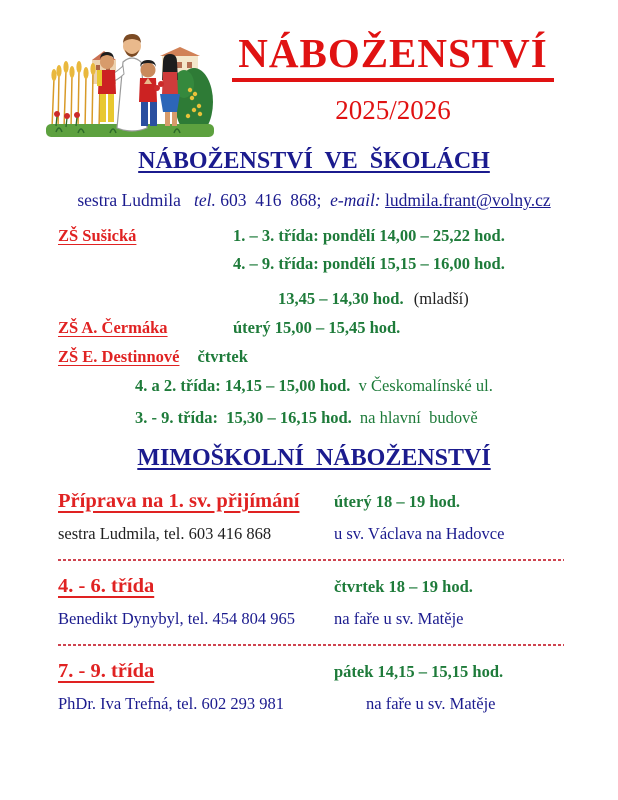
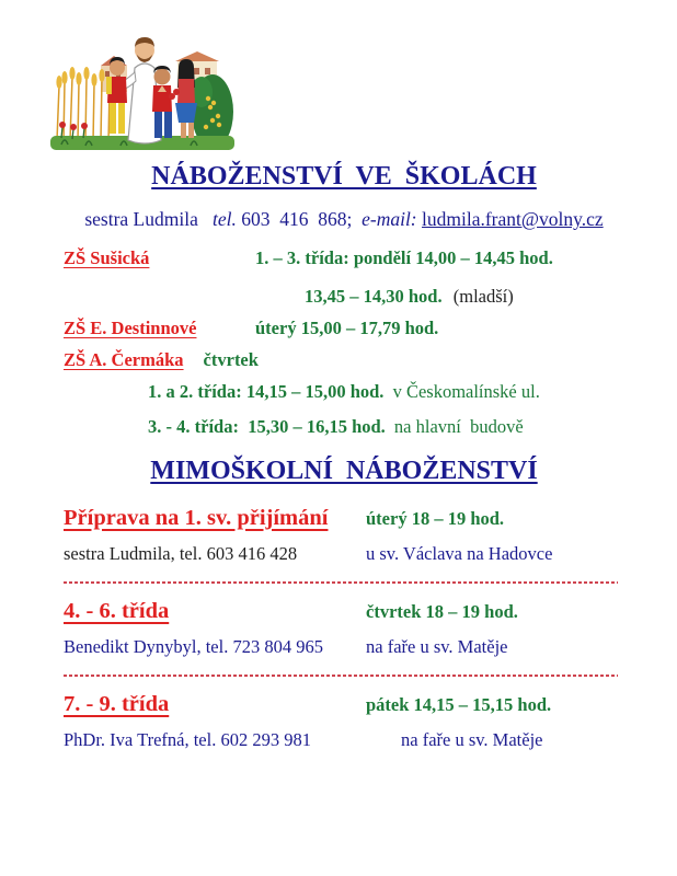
- NÁBOŽENSTVÍ
- 2025/2026
  NÁBOŽENSTVÍ VE ŠKOLÁCH
  sestra Ludmila tel. 603 416 868; e-mail: ludmila.frant@volny.cz
  ZŠ Sušická
- 1. – 3. třída: pondělí 14,00 – 25,22 hod.
+ 1. – 3. třída: pondělí 14,00 – 14,45 hod.
- 4. – 9. třída: pondělí 15,15 – 16,00 hod.
  13,45 – 14,30 hod. (mladší)
- ZŠ A. Čermáka
+ ZŠ E. Destinnové
- úterý 15,00 – 15,45 hod.
+ úterý 15,00 – 17,79 hod.
- ZŠ E. Destinnové
+ ZŠ A. Čermáka
  čtvrtek
- 4. a 2. třída: 14,15 – 15,00 hod. v Českomalínské ul.
+ 1. a 2. třída: 14,15 – 15,00 hod. v Českomalínské ul.
- 3. - 9. třída: 15,30 – 16,15 hod. na hlavní budově
+ 3. - 4. třída: 15,30 – 16,15 hod. na hlavní budově
  MIMOŠKOLNÍ NÁBOŽENSTVÍ
  Příprava na 1. sv. přijímání
  úterý 18 – 19 hod.
- sestra Ludmila, tel. 603 416 868
+ sestra Ludmila, tel. 603 416 428
  u sv. Václava na Hadovce
  4. - 6. třída
  čtvrtek 18 – 19 hod.
- Benedikt Dynybyl, tel. 454 804 965
+ Benedikt Dynybyl, tel. 723 804 965
  na faře u sv. Matěje
  7. - 9. třída
  pátek 14,15 – 15,15 hod.
  PhDr. Iva Trefná, tel. 602 293 981
  na faře u sv. Matěje
